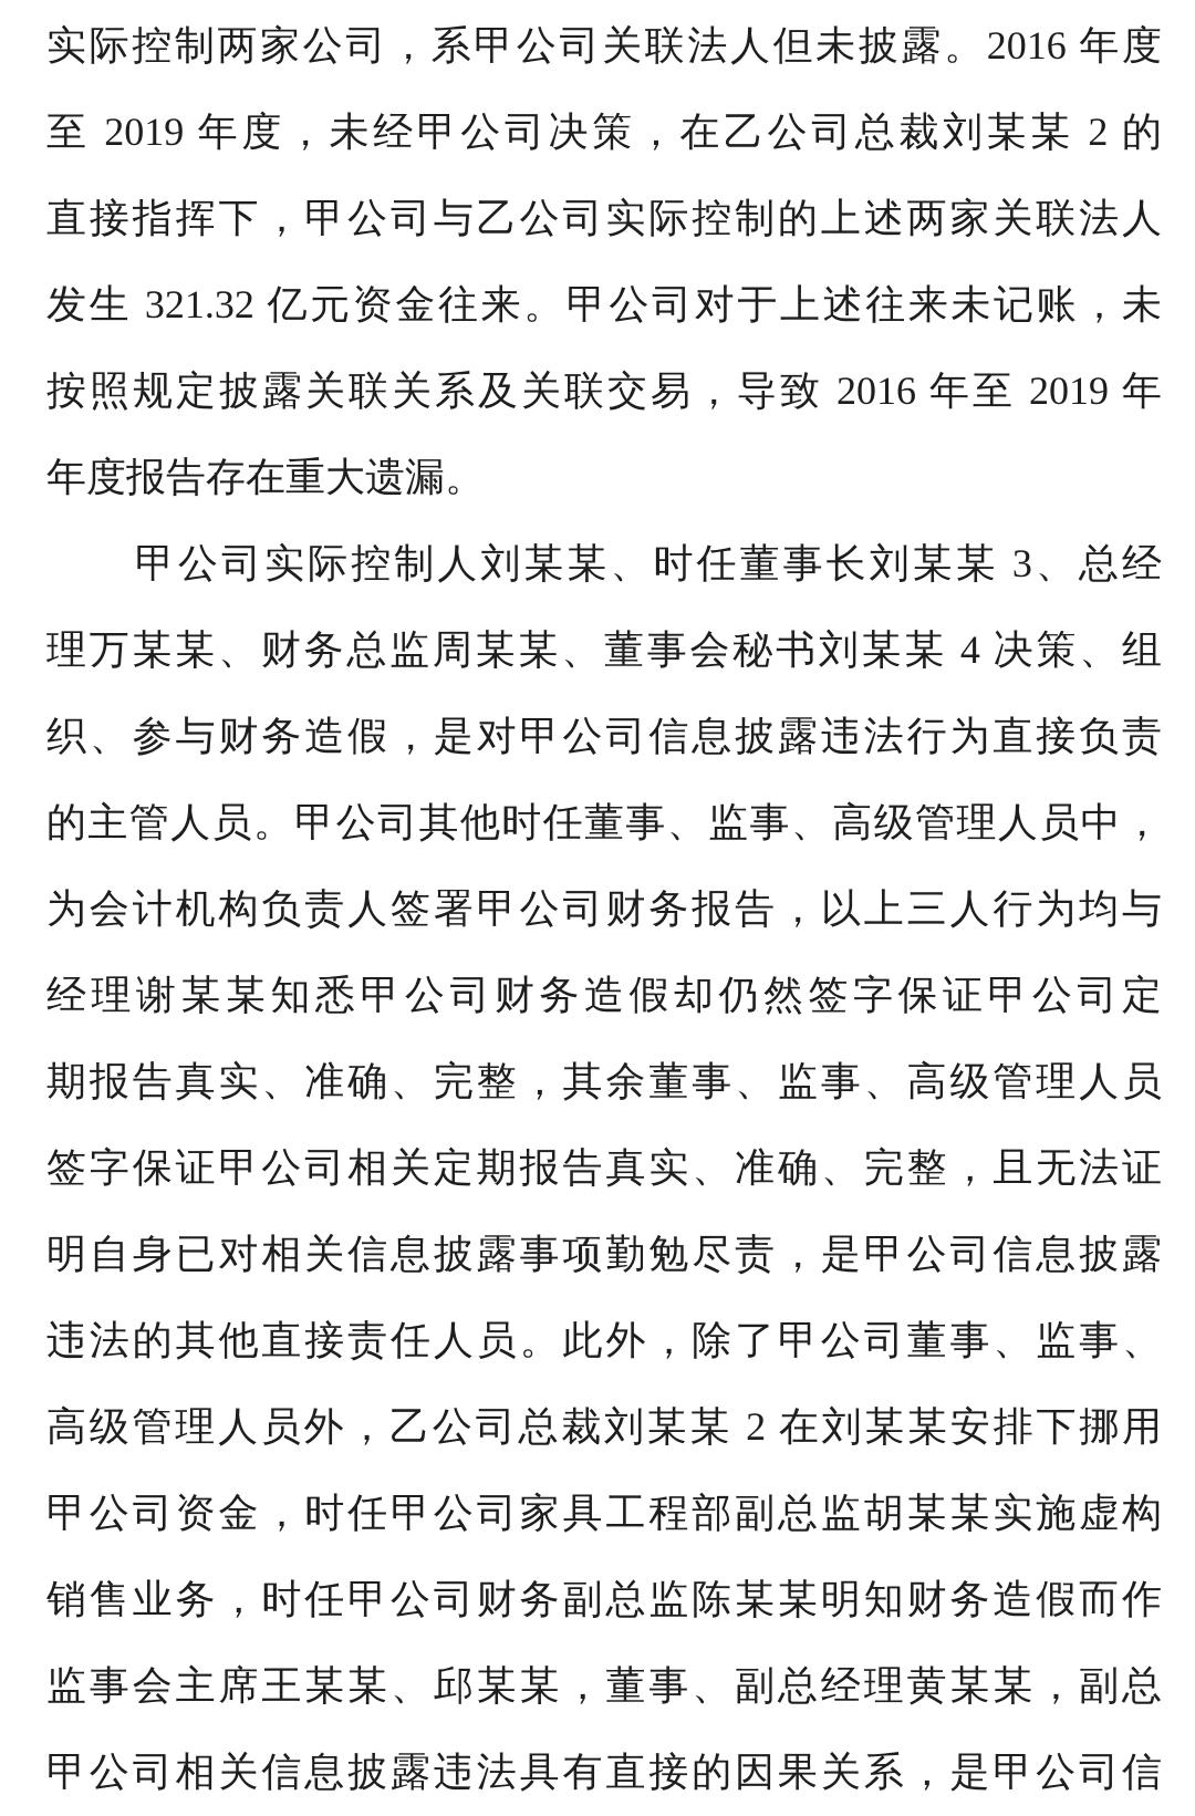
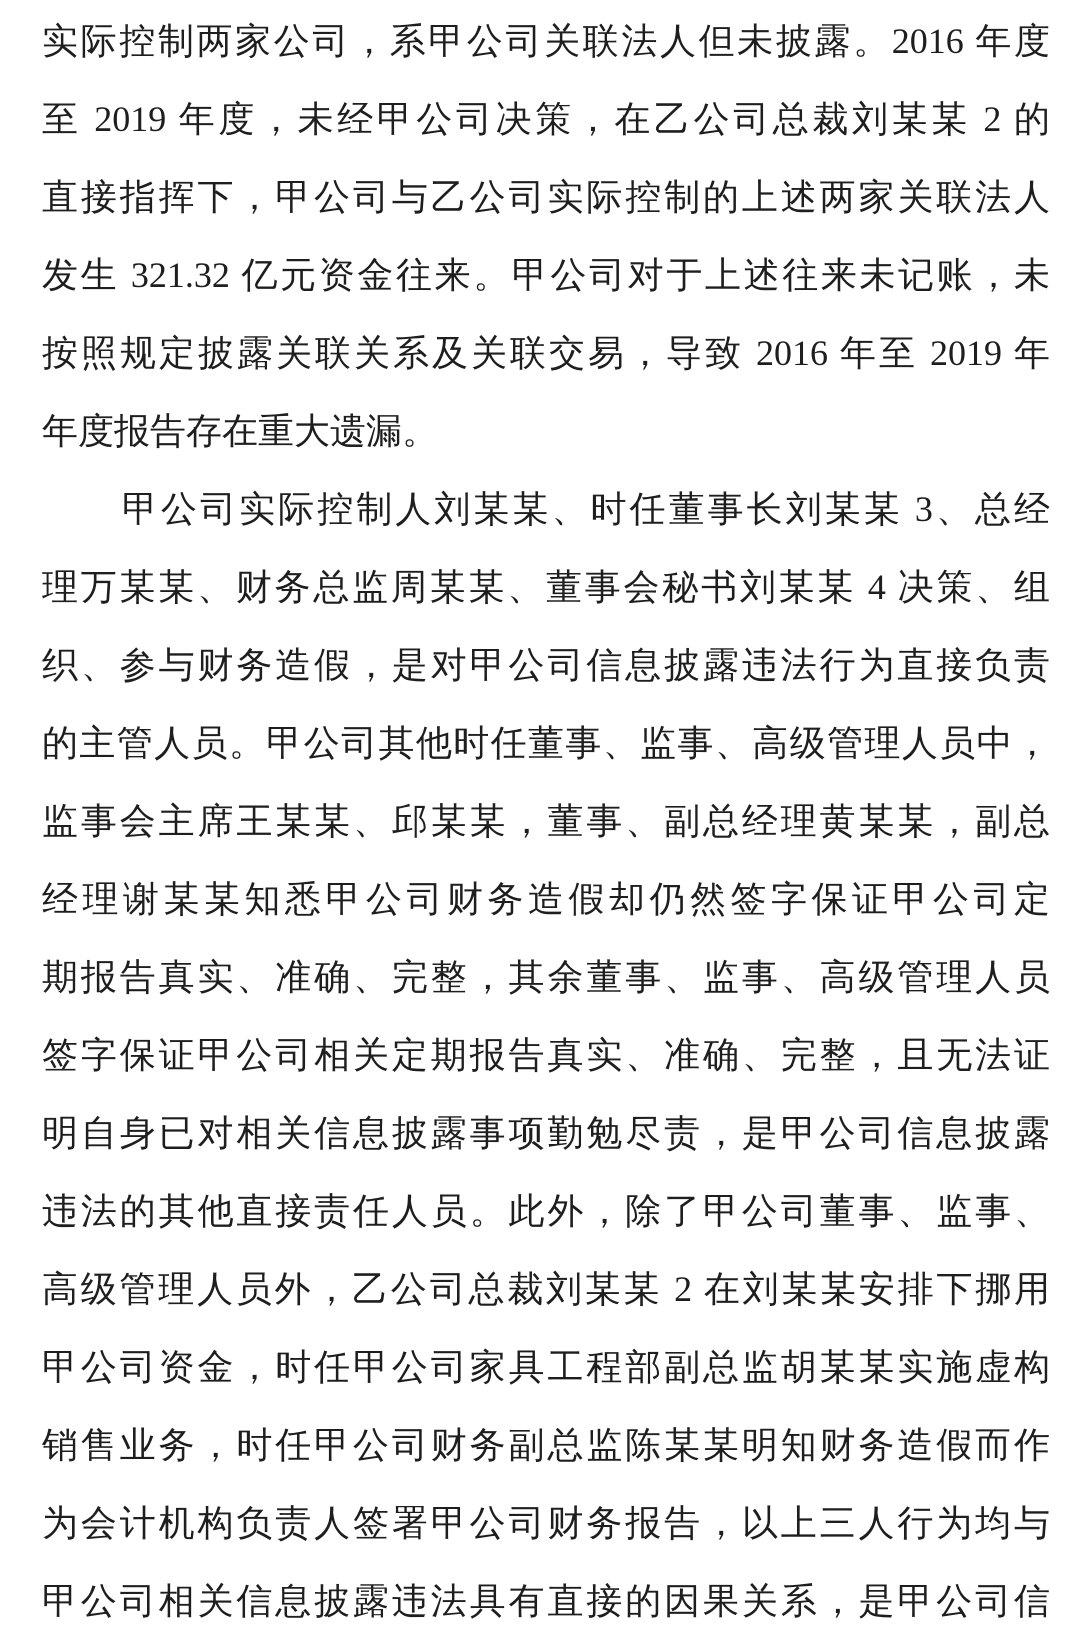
  实际控制两家公司，系甲公司关联法人但未披露。2016 年度
  至 2019 年度，未经甲公司决策，在乙公司总裁刘某某 2 的
  直接指挥下，甲公司与乙公司实际控制的上述两家关联法人
  发生 321.32 亿元资金往来。甲公司对于上述往来未记账，未
  按照规定披露关联关系及关联交易，导致 2016 年至 2019 年
  年度报告存在重大遗漏。
  甲公司实际控制人刘某某、时任董事长刘某某 3、总经
  理万某某、财务总监周某某、董事会秘书刘某某 4 决策、组
  织、参与财务造假，是对甲公司信息披露违法行为直接负责
  的主管人员。甲公司其他时任董事、监事、高级管理人员中，
- 为会计机构负责人签署甲公司财务报告，以上三人行为均与
+ 监事会主席王某某、邱某某，董事、副总经理黄某某，副总
  经理谢某某知悉甲公司财务造假却仍然签字保证甲公司定
  期报告真实、准确、完整，其余董事、监事、高级管理人员
  签字保证甲公司相关定期报告真实、准确、完整，且无法证
  明自身已对相关信息披露事项勤勉尽责，是甲公司信息披露
  违法的其他直接责任人员。此外，除了甲公司董事、监事、
  高级管理人员外，乙公司总裁刘某某 2 在刘某某安排下挪用
  甲公司资金，时任甲公司家具工程部副总监胡某某实施虚构
  销售业务，时任甲公司财务副总监陈某某明知财务造假而作
- 监事会主席王某某、邱某某，董事、副总经理黄某某，副总
+ 为会计机构负责人签署甲公司财务报告，以上三人行为均与
  甲公司相关信息披露违法具有直接的因果关系，是甲公司信
